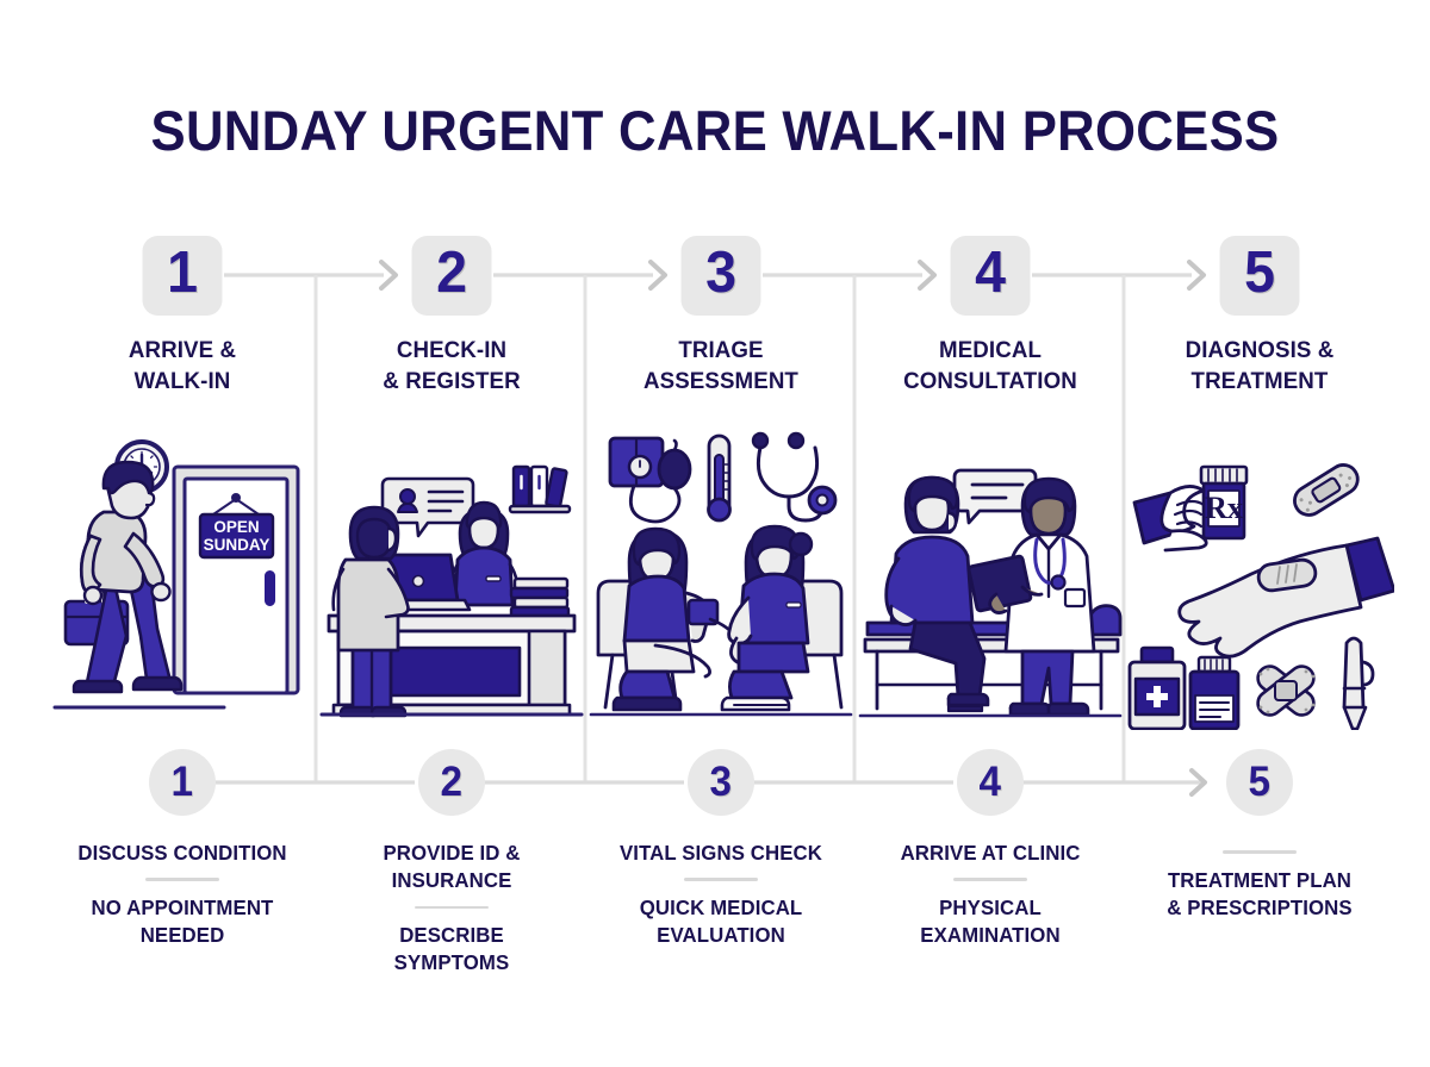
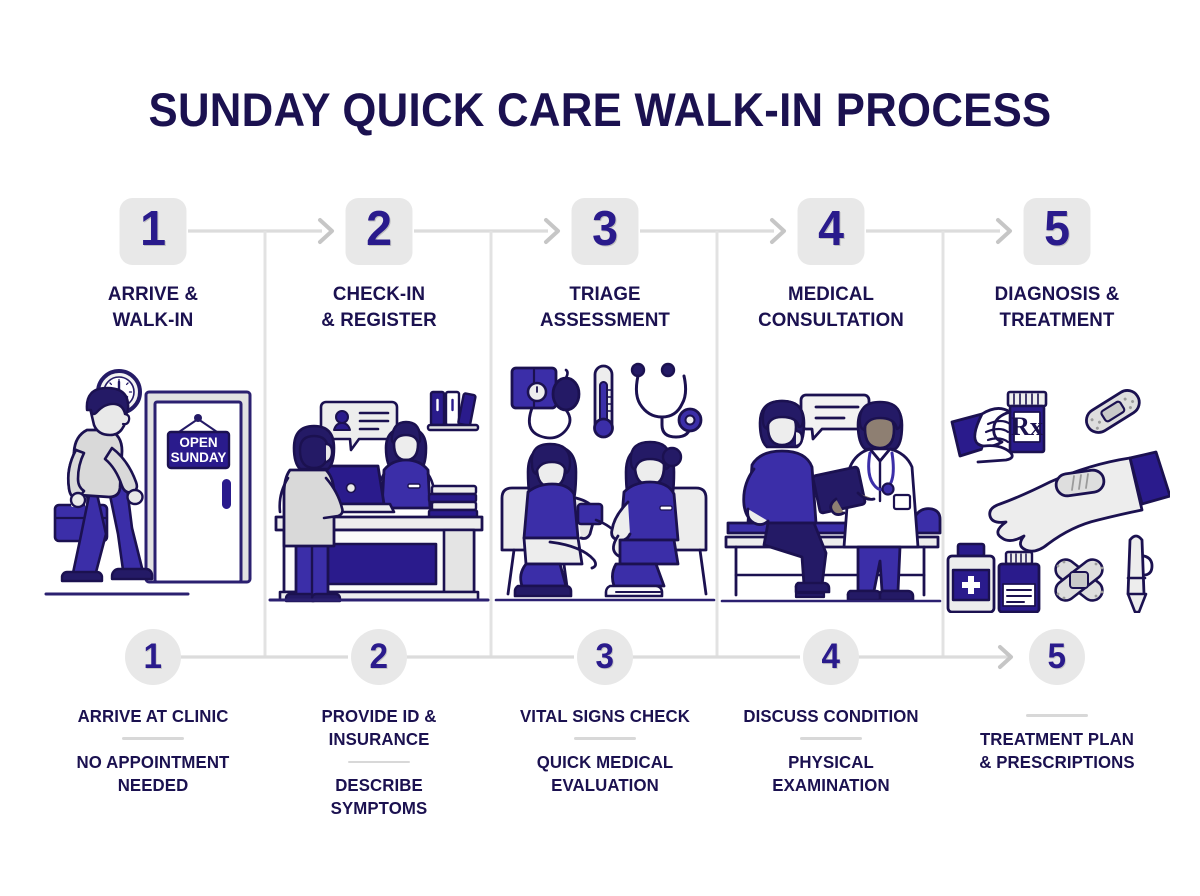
- SUNDAY URGENT CARE WALK-IN PROCESS
+ SUNDAY QUICK CARE WALK-IN PROCESS
  1
  ARRIVE &
  WALK-IN
  OPEN
  SUNDAY
  1
- DISCUSS CONDITION
+ ARRIVE AT CLINIC
  NO APPOINTMENT
  NEEDED
  2
  CHECK-IN
  & REGISTER
  2
  PROVIDE ID &
  INSURANCE
  DESCRIBE
  SYMPTOMS
  3
  TRIAGE
  ASSESSMENT
  3
  VITAL SIGNS CHECK
  QUICK MEDICAL
  EVALUATION
  4
  MEDICAL
  CONSULTATION
  4
- ARRIVE AT CLINIC
+ DISCUSS CONDITION
  PHYSICAL
  EXAMINATION
  5
  DIAGNOSIS &
  TREATMENT
  Rx
  5
  TREATMENT PLAN
  & PRESCRIPTIONS
